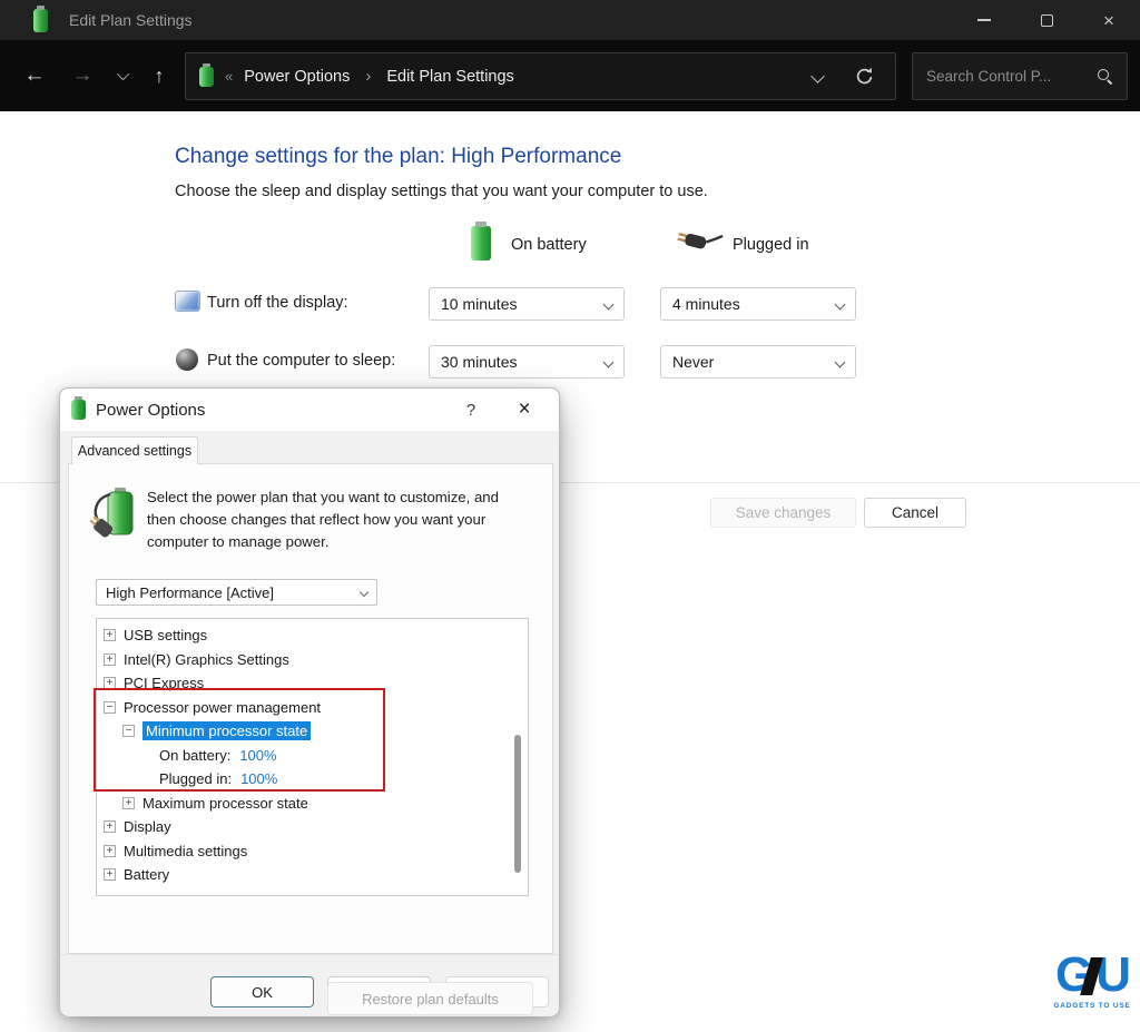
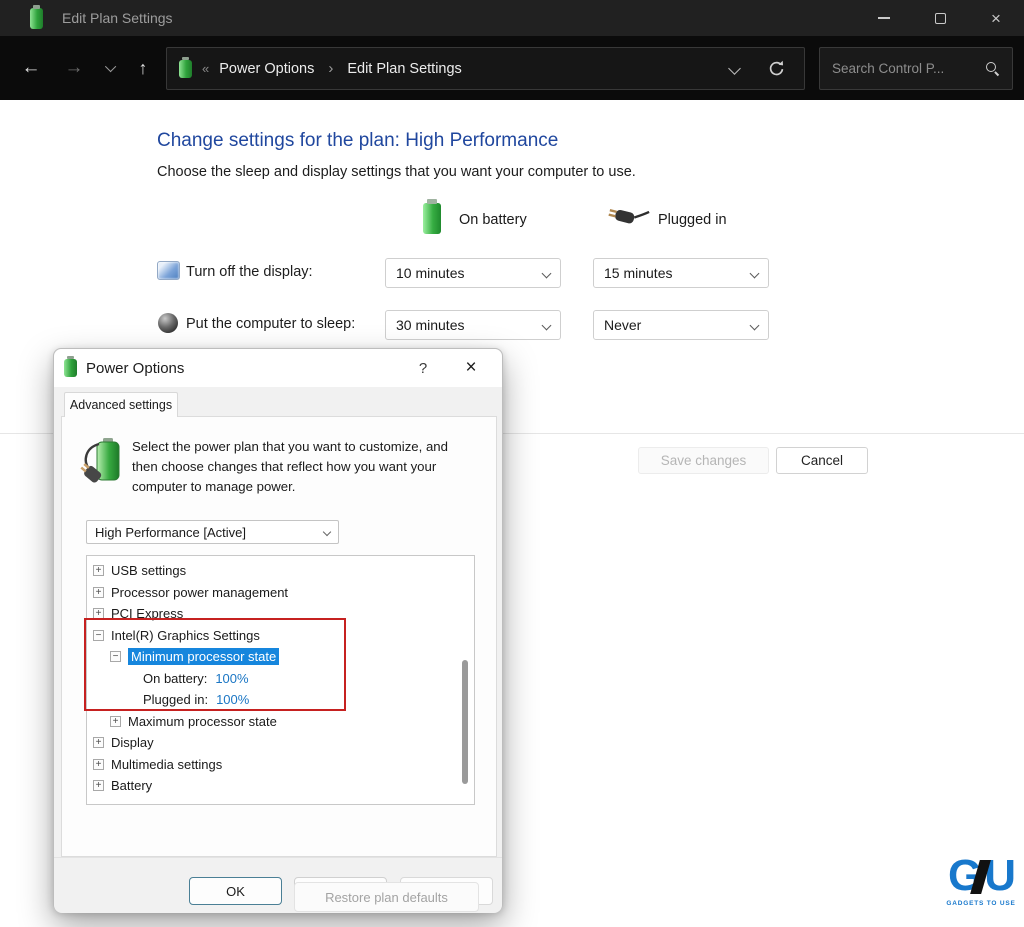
  Edit Plan Settings
  ×
  ←
  →
  ↑
  «
  Power Options
  ›
  Edit Plan Settings
  Search Control P...
  Change settings for the plan: High Performance
  Choose the sleep and display settings that you want your computer to use.
  On battery
  Plugged in
  Turn off the display:
  10 minutes
- 4 minutes
+ 15 minutes
  Put the computer to sleep:
  30 minutes
  Never
  Save changes
  Cancel
  Power Options
  ?
  ×
  Advanced settings
  Select the power plan that you want to customize, and then choose changes that reflect how you want your computer to manage power.
  High Performance [Active]
  +
  USB settings
  +
- Intel(R) Graphics Settings
+ Processor power management
  +
  PCI Express
  −
- Processor power management
+ Intel(R) Graphics Settings
  −
  Minimum processor state
  On battery:
  100%
  Plugged in:
  100%
  +
  Maximum processor state
  +
  Display
  +
  Multimedia settings
  +
  Battery
  Restore plan defaults
  OK
  G
  U
